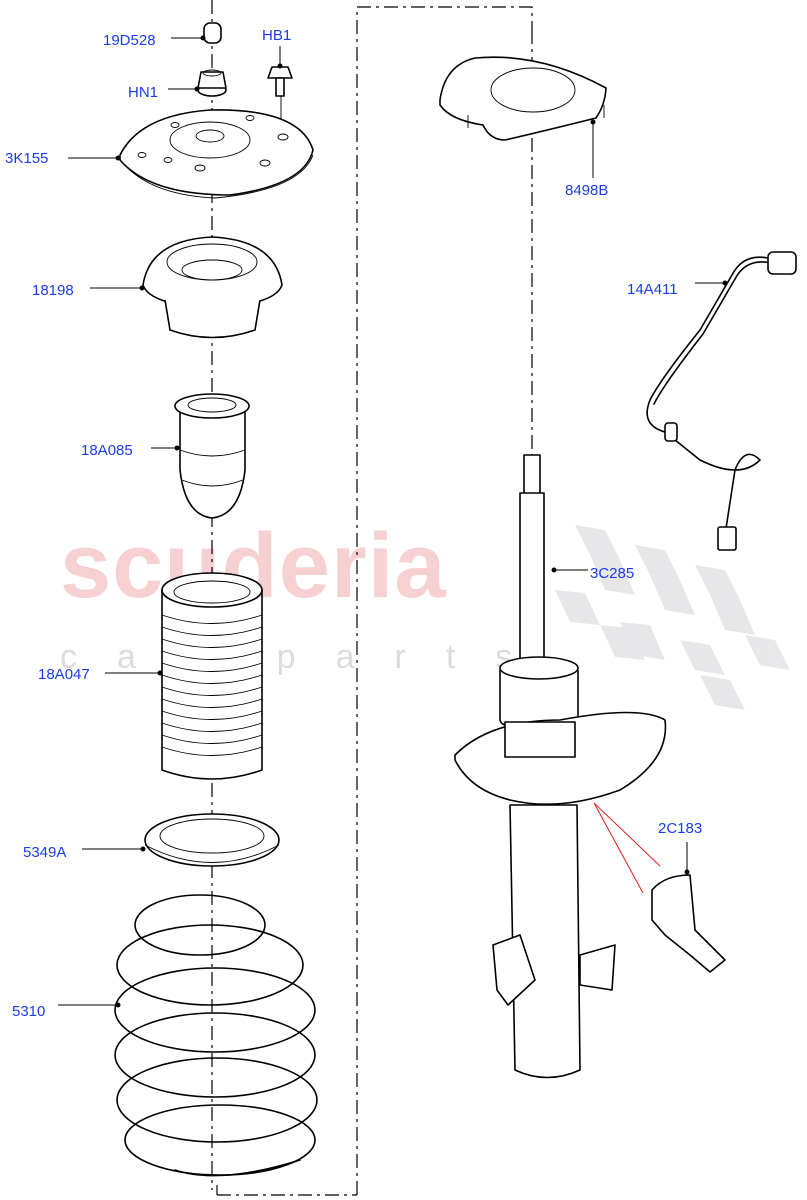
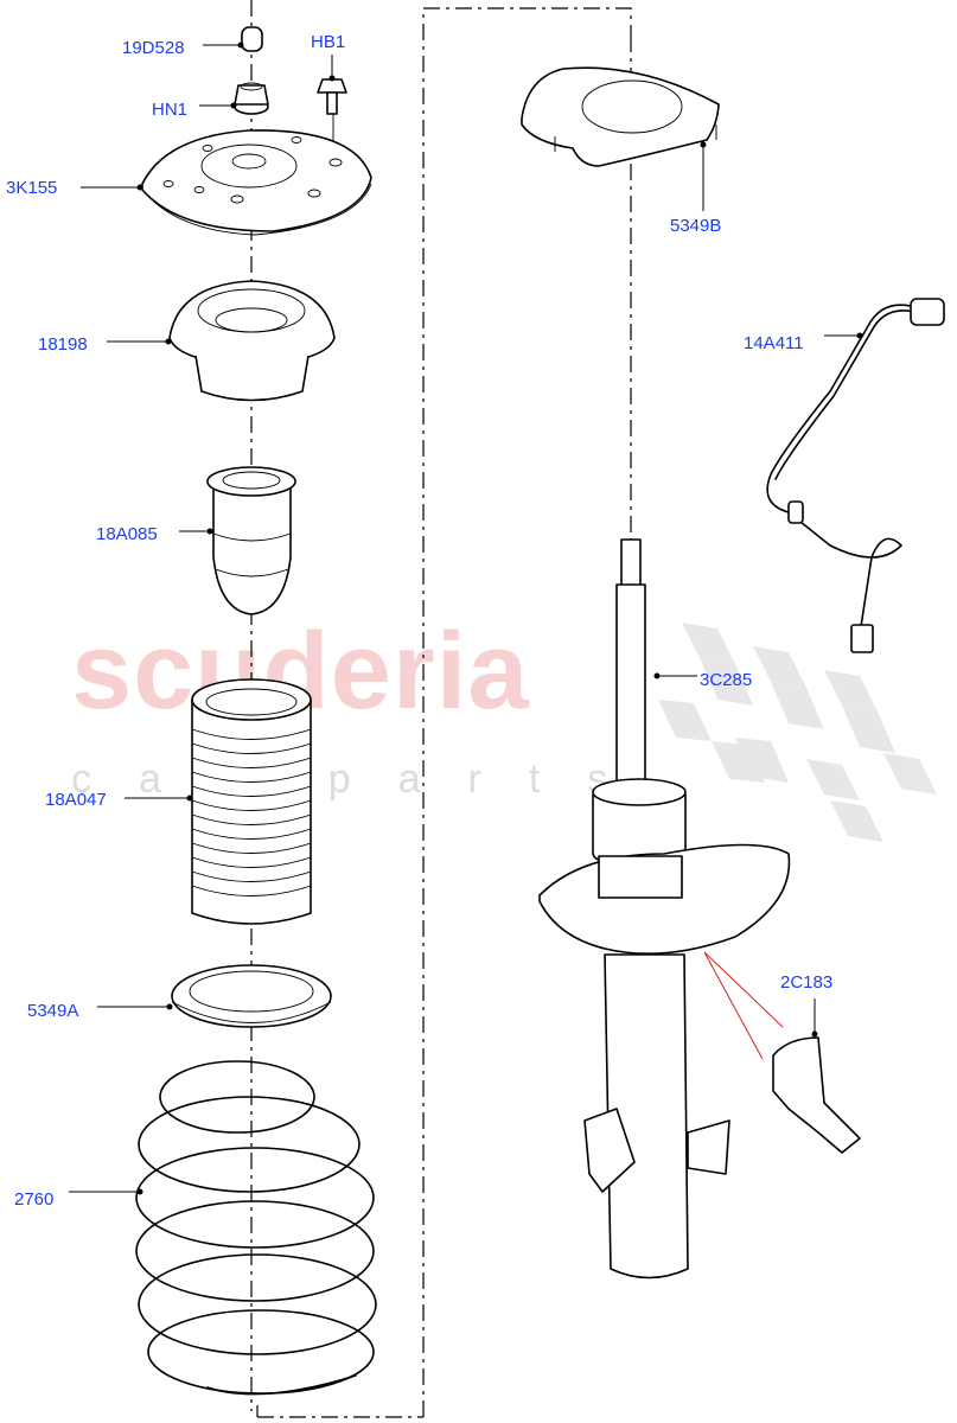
  scuderia
  ca part
  19D528
  HB1
  HN1
  3K155
- 8498B
+ 5349B
  18198
  14A411
  18A085
  3C285
  18A047
  2C183
  5349A
- 5310
+ 2760
